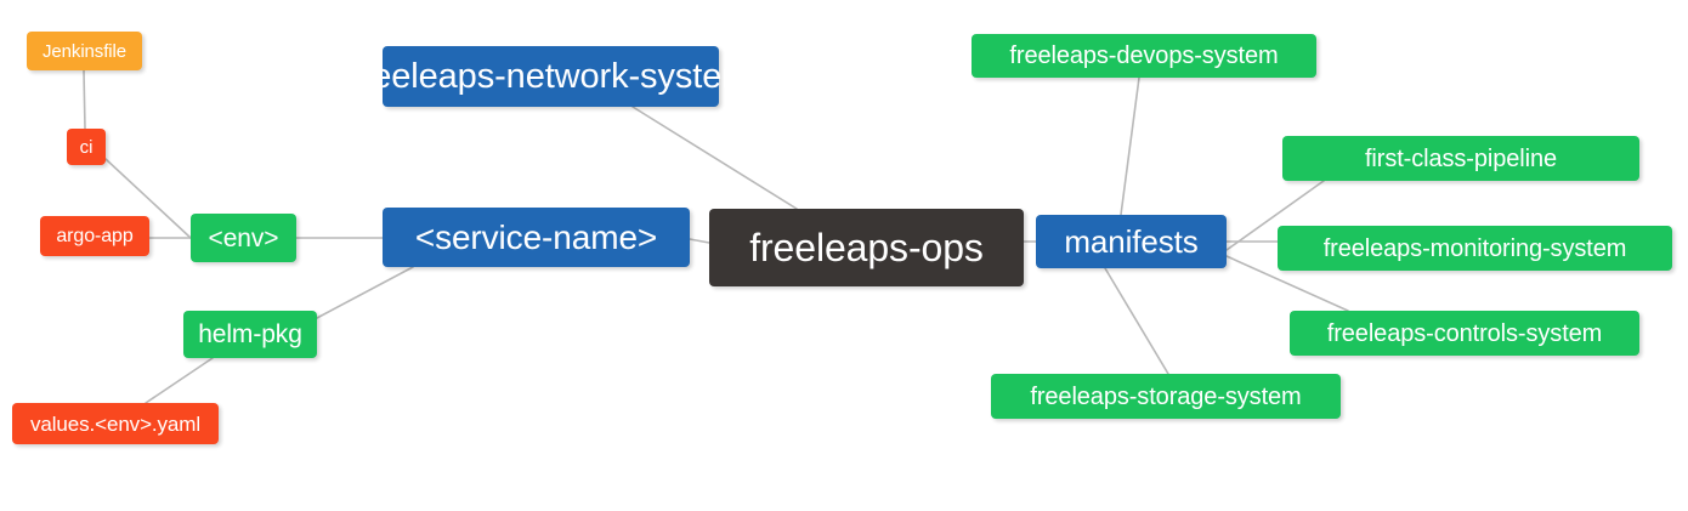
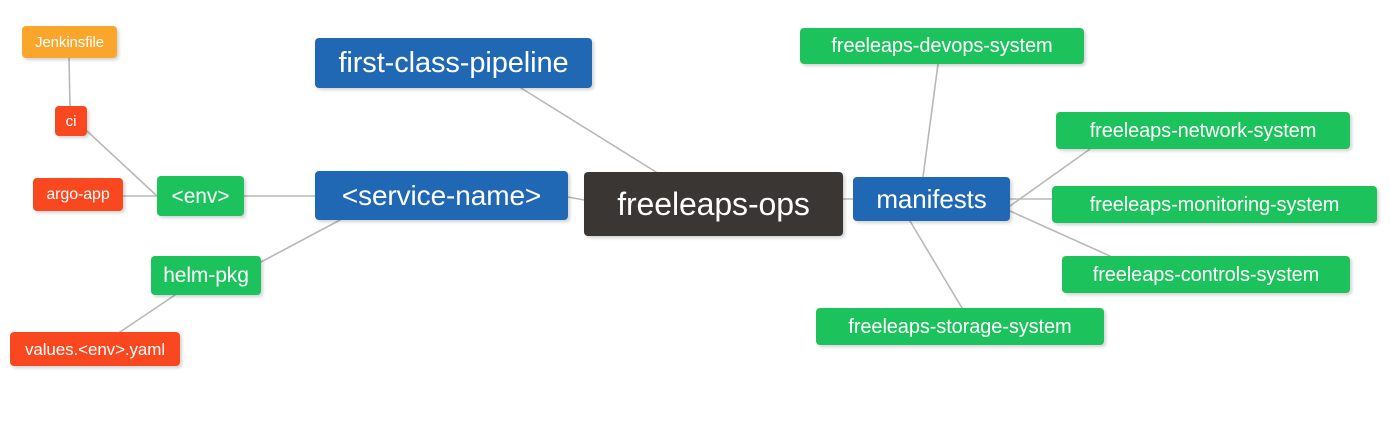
  Jenkinsfile
  ci
  argo-app
  <env>
  helm-pkg
  values.<env>.yaml
- freeleaps-network-system
+ first-class-pipeline
  <service-name>
  freeleaps-ops
  manifests
  freeleaps-devops-system
- first-class-pipeline
+ freeleaps-network-system
  freeleaps-monitoring-system
  freeleaps-controls-system
  freeleaps-storage-system
